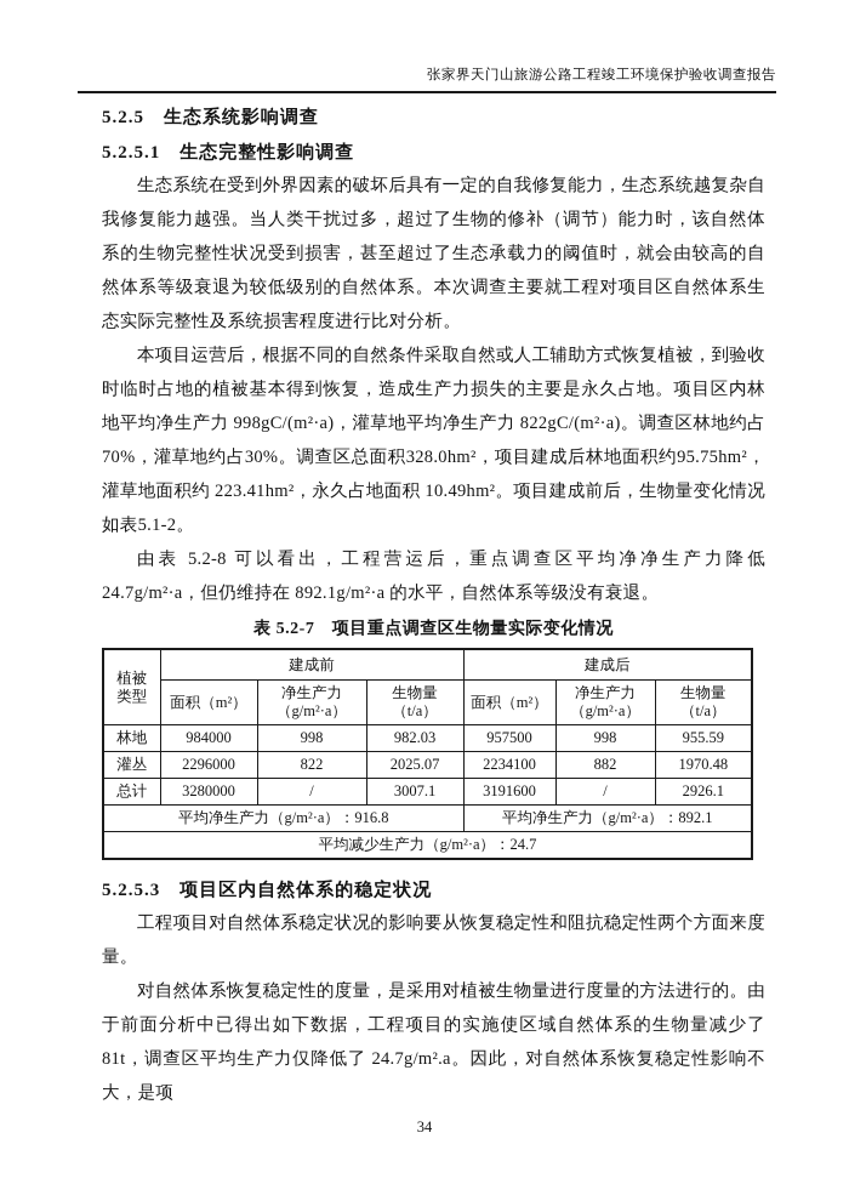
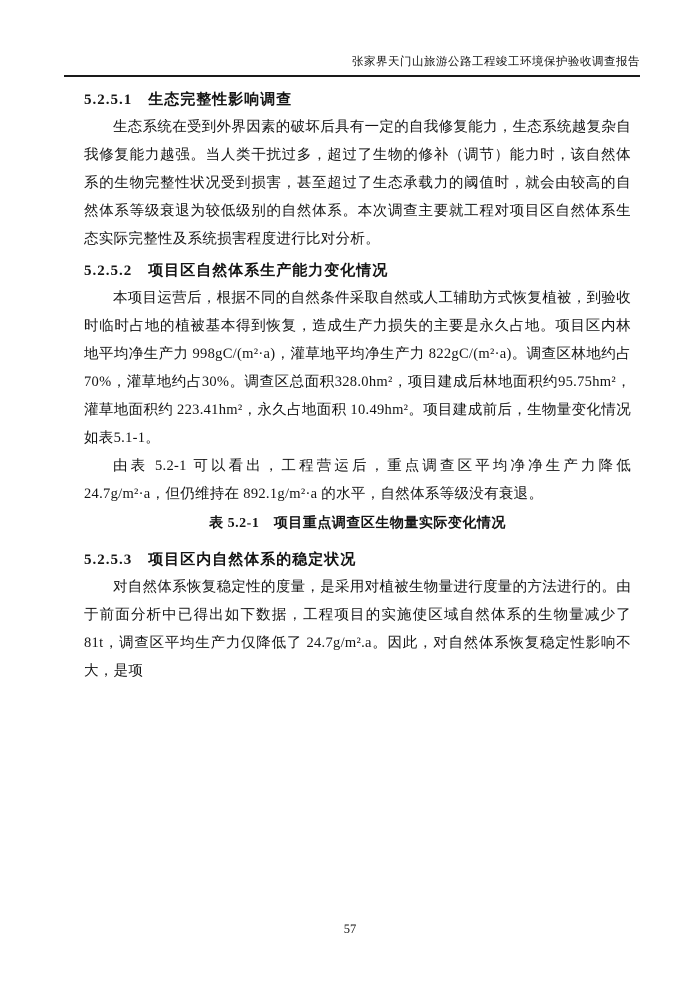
  张家界天门山旅游公路工程竣工环境保护验收调查报告
- 5.2.5 生态系统影响调查
  5.2.5.1 生态完整性影响调查
  生态系统在受到外界因素的破坏后具有一定的自我修复能力，生态系统越复杂自我修复能力越强。当人类干扰过多，超过了生物的修补（调节）能力时，该自然体系的生物完整性状况受到损害，甚至超过了生态承载力的阈值时，就会由较高的自然体系等级衰退为较低级别的自然体系。本次调查主要就工程对项目区自然体系生态实际完整性及系统损害程度进行比对分析。
+ 5.2.5.2 项目区自然体系生产能力变化情况
- 本项目运营后，根据不同的自然条件采取自然或人工辅助方式恢复植被，到验收时临时占地的植被基本得到恢复，造成生产力损失的主要是永久占地。项目区内林地平均净生产力 998gC/(m²·a)，灌草地平均净生产力 822gC/(m²·a)。调查区林地约占70%，灌草地约占30%。调查区总面积328.0hm²，项目建成后林地面积约95.75hm²，灌草地面积约 223.41hm²，永久占地面积 10.49hm²。项目建成前后，生物量变化情况如表5.1-2。
+ 本项目运营后，根据不同的自然条件采取自然或人工辅助方式恢复植被，到验收时临时占地的植被基本得到恢复，造成生产力损失的主要是永久占地。项目区内林地平均净生产力 998gC/(m²·a)，灌草地平均净生产力 822gC/(m²·a)。调查区林地约占70%，灌草地约占30%。调查区总面积328.0hm²，项目建成后林地面积约95.75hm²，灌草地面积约 223.41hm²，永久占地面积 10.49hm²。项目建成前后，生物量变化情况如表5.1-1。
- 由表 5.2-8 可以看出，工程营运后，重点调查区平均净净生产力降低 24.7g/m²·a，但仍维持在 892.1g/m²·a 的水平，自然体系等级没有衰退。
+ 由表 5.2-1 可以看出，工程营运后，重点调查区平均净净生产力降低 24.7g/m²·a，但仍维持在 892.1g/m²·a 的水平，自然体系等级没有衰退。
- 表 5.2-7 项目重点调查区生物量实际变化情况
+ 表 5.2-1 项目重点调查区生物量实际变化情况
- 植被 类型	建成前	建成后
- 面积（m²）	净生产力 （g/m²·a）	生物量 （t/a）	面积（m²）	净生产力 （g/m²·a）	生物量 （t/a）
- 林地	984000	998	982.03	957500	998	955.59
- 灌丛	2296000	822	2025.07	2234100	882	1970.48
- 总计	3280000	/	3007.1	3191600	/	2926.1
- 平均净生产力（g/m²·a）：916.8	平均净生产力（g/m²·a）：892.1
- 平均减少生产力（g/m²·a）：24.7
  5.2.5.3 项目区内自然体系的稳定状况
- 工程项目对自然体系稳定状况的影响要从恢复稳定性和阻抗稳定性两个方面来度量。
  对自然体系恢复稳定性的度量，是采用对植被生物量进行度量的方法进行的。由于前面分析中已得出如下数据，工程项目的实施使区域自然体系的生物量减少了 81t，调查区平均生产力仅降低了 24.7g/m².a。因此，对自然体系恢复稳定性影响不大，是项
- 34
+ 57
